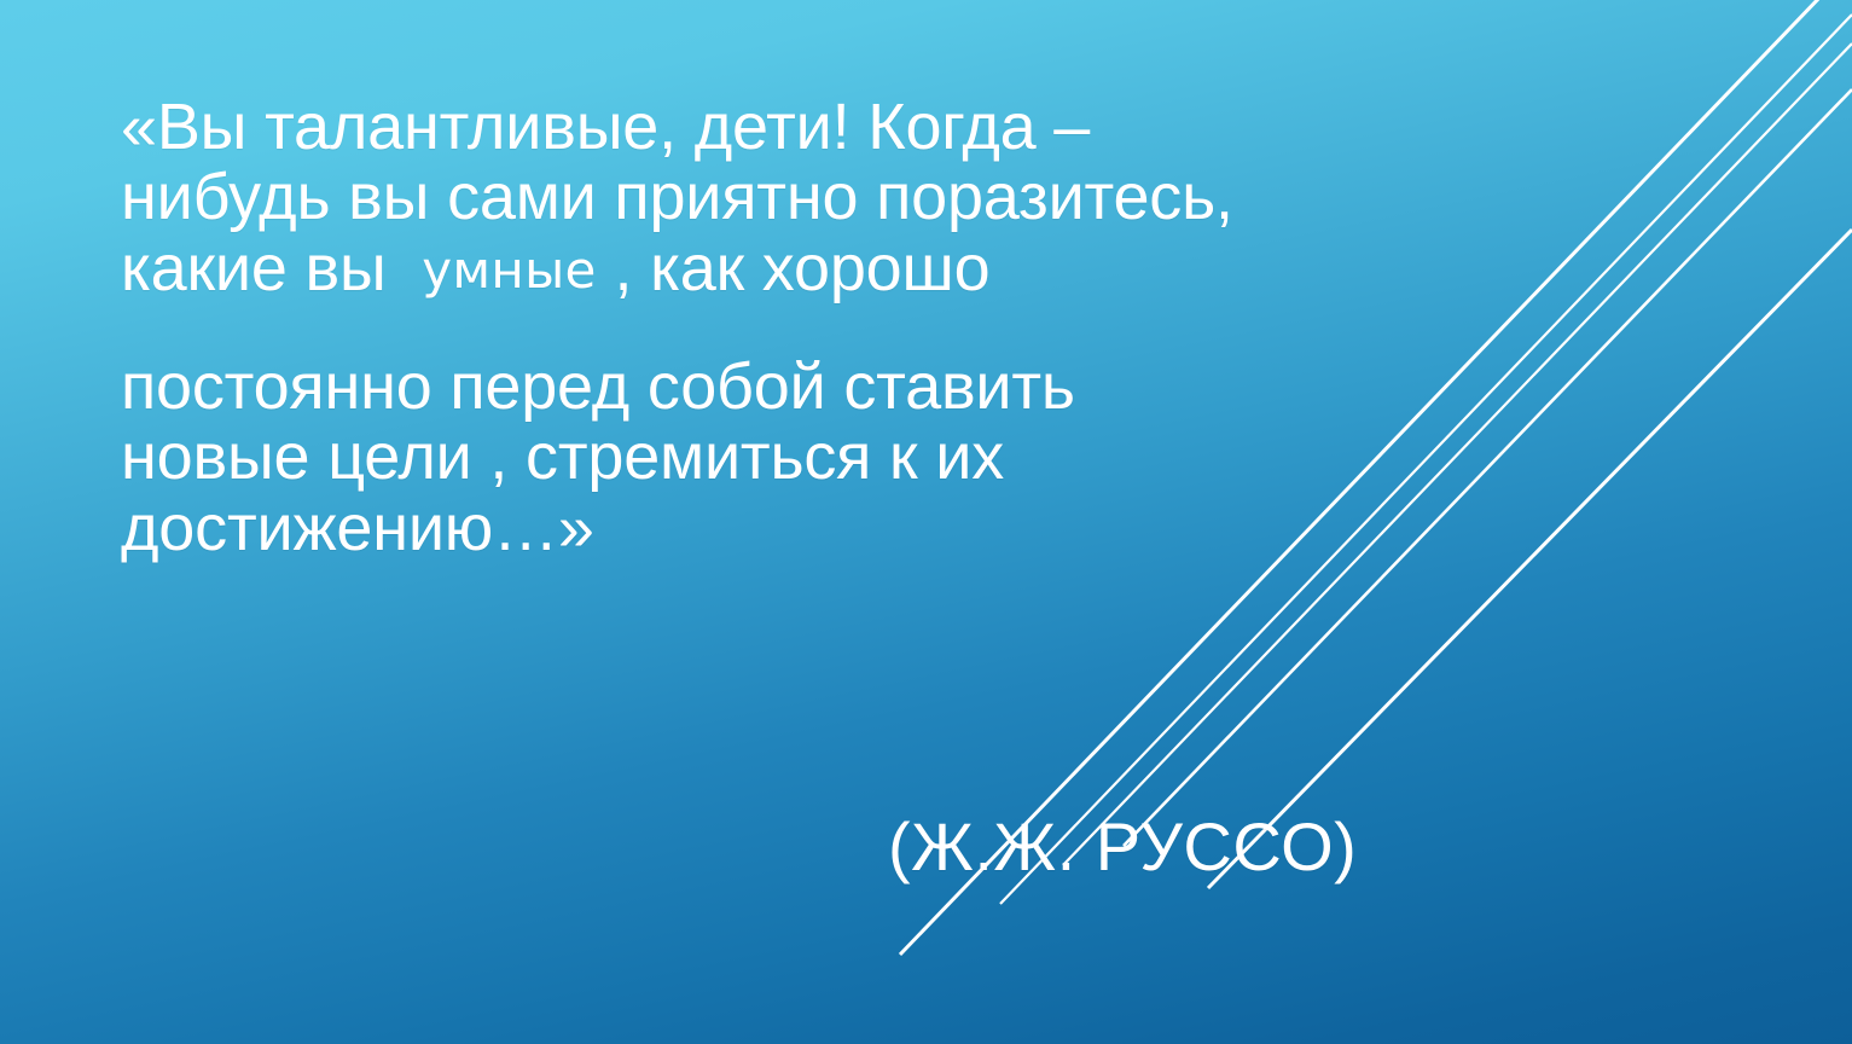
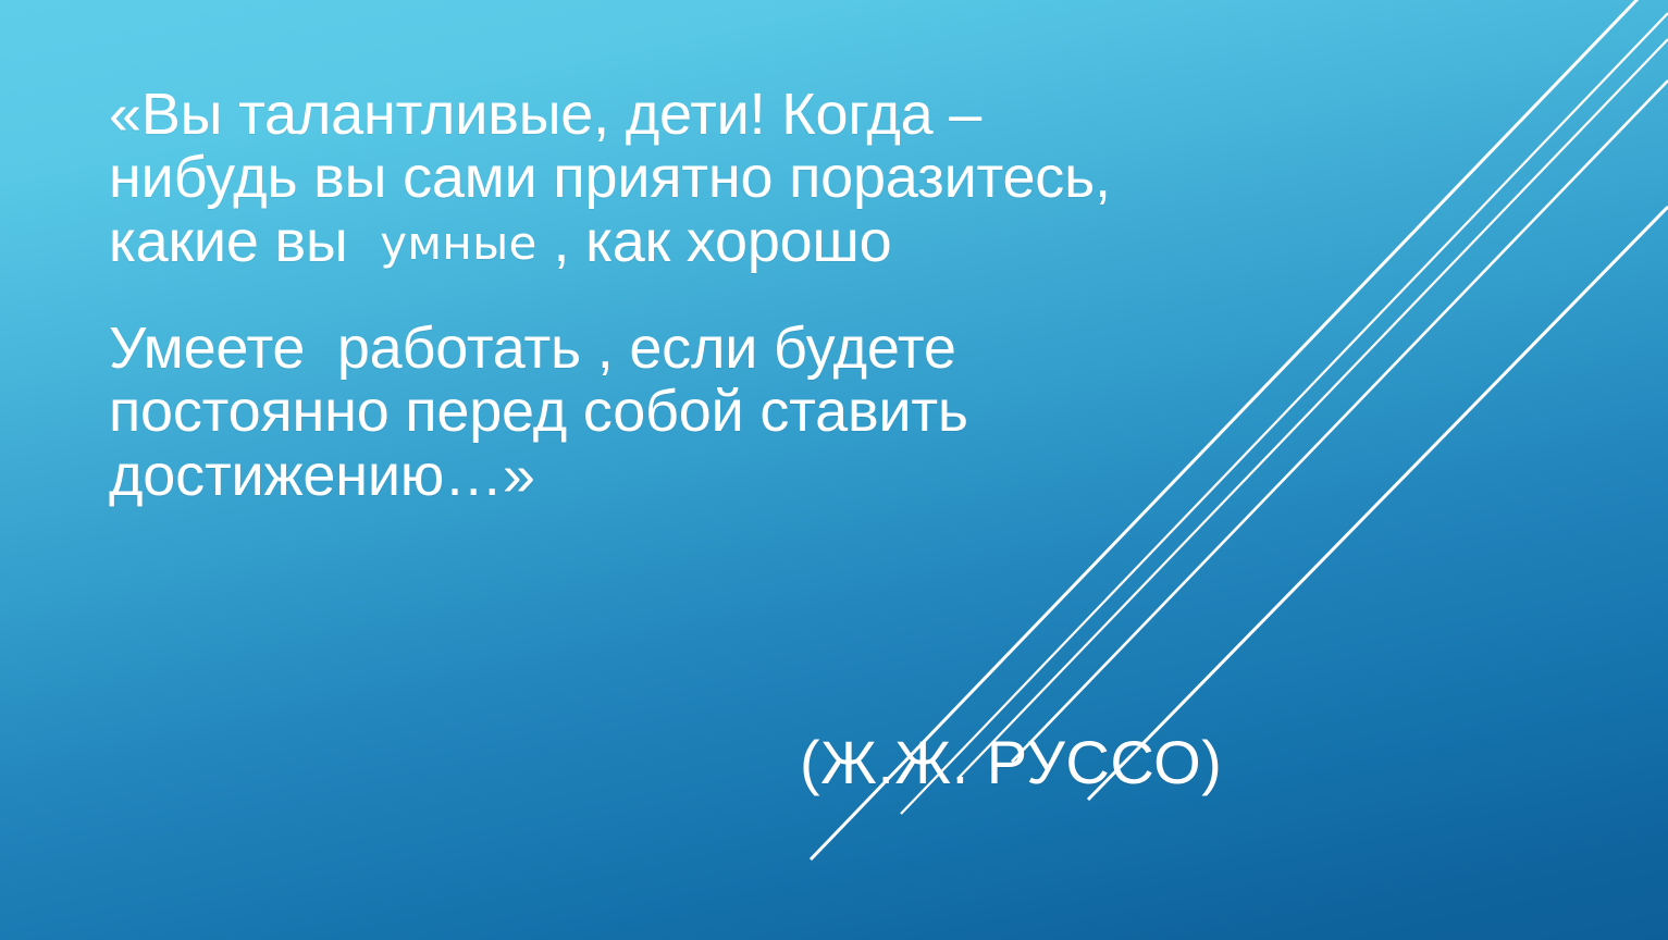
  «Вы талантливые, дети! Когда –
  нибудь вы сами приятно поразитесь,
  какие вы умные , как хорошо
+ Умеете работать , если будете
  постоянно перед собой ставить
- новые цели , стремиться к их
  достижению…»
  (Ж.Ж. РУССО)
